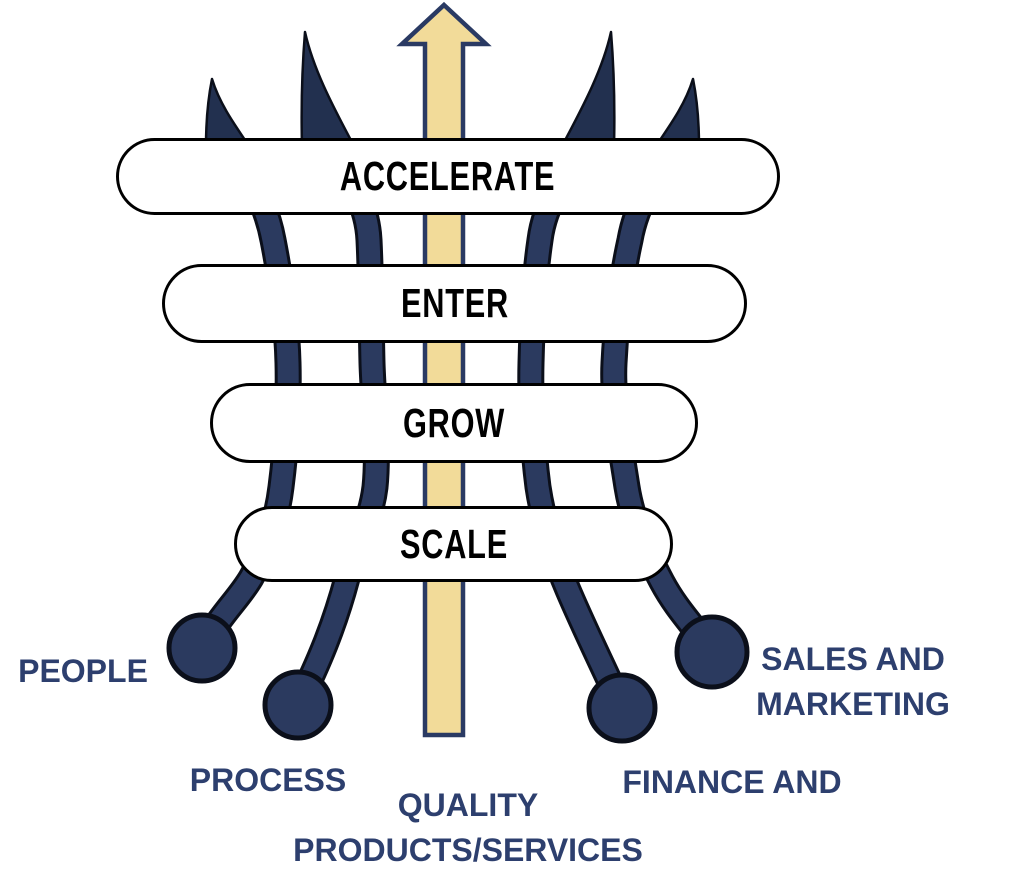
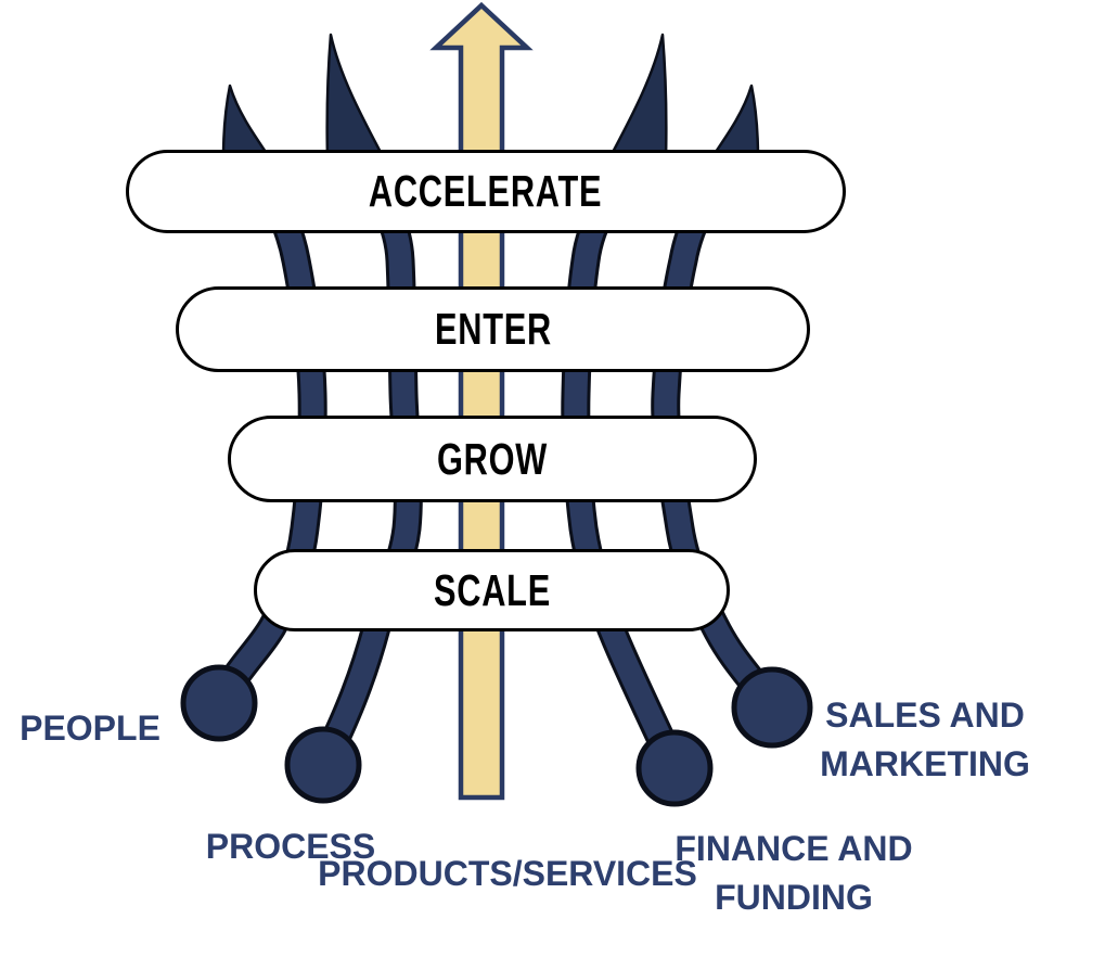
  ACCELERATE
  ENTER
  GROW
  SCALE
  PEOPLE
  PROCESS
- QUALITY
  PRODUCTS/SERVICES
  FINANCE AND
+ FUNDING
  SALES AND
  MARKETING
